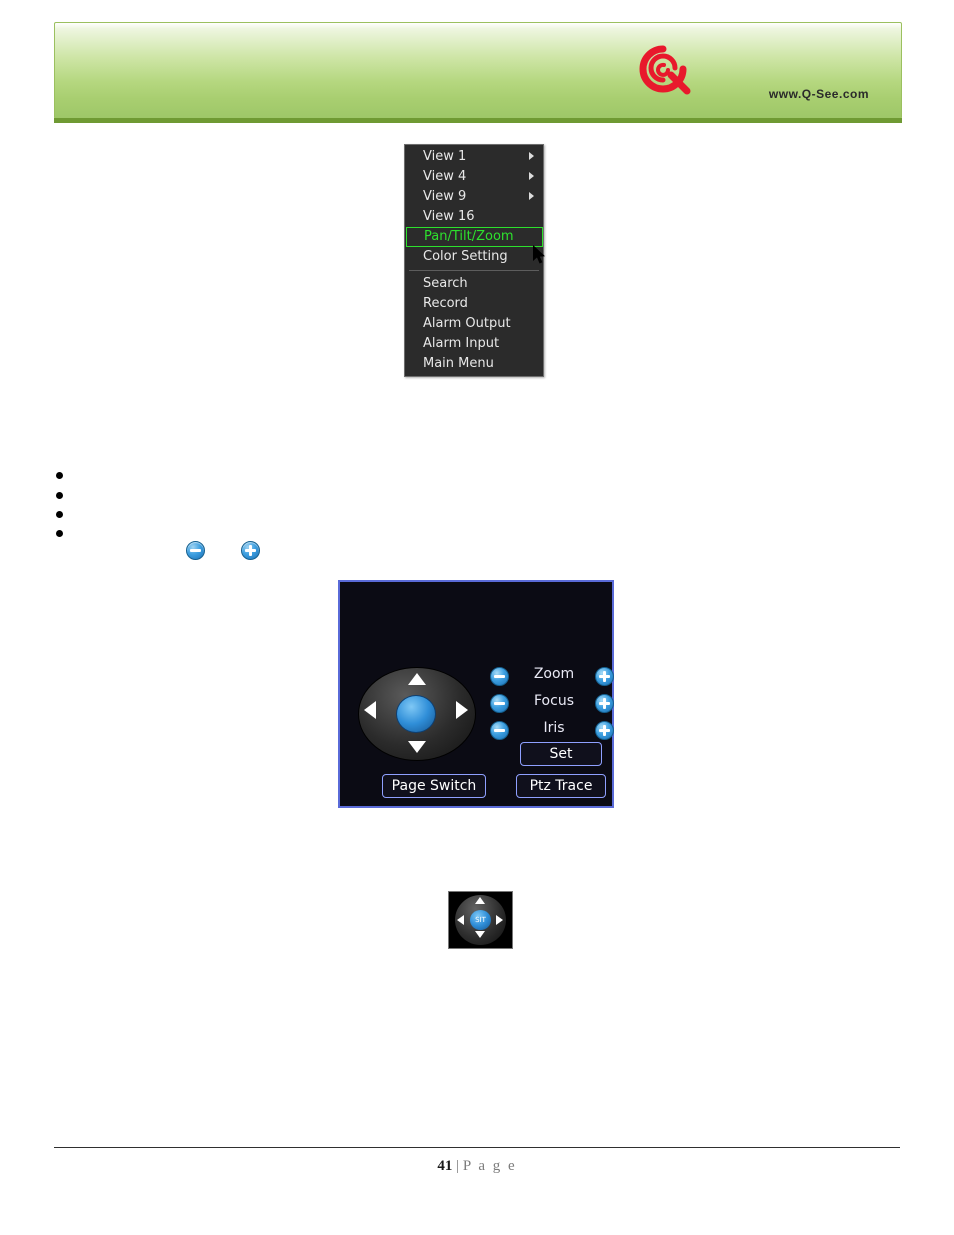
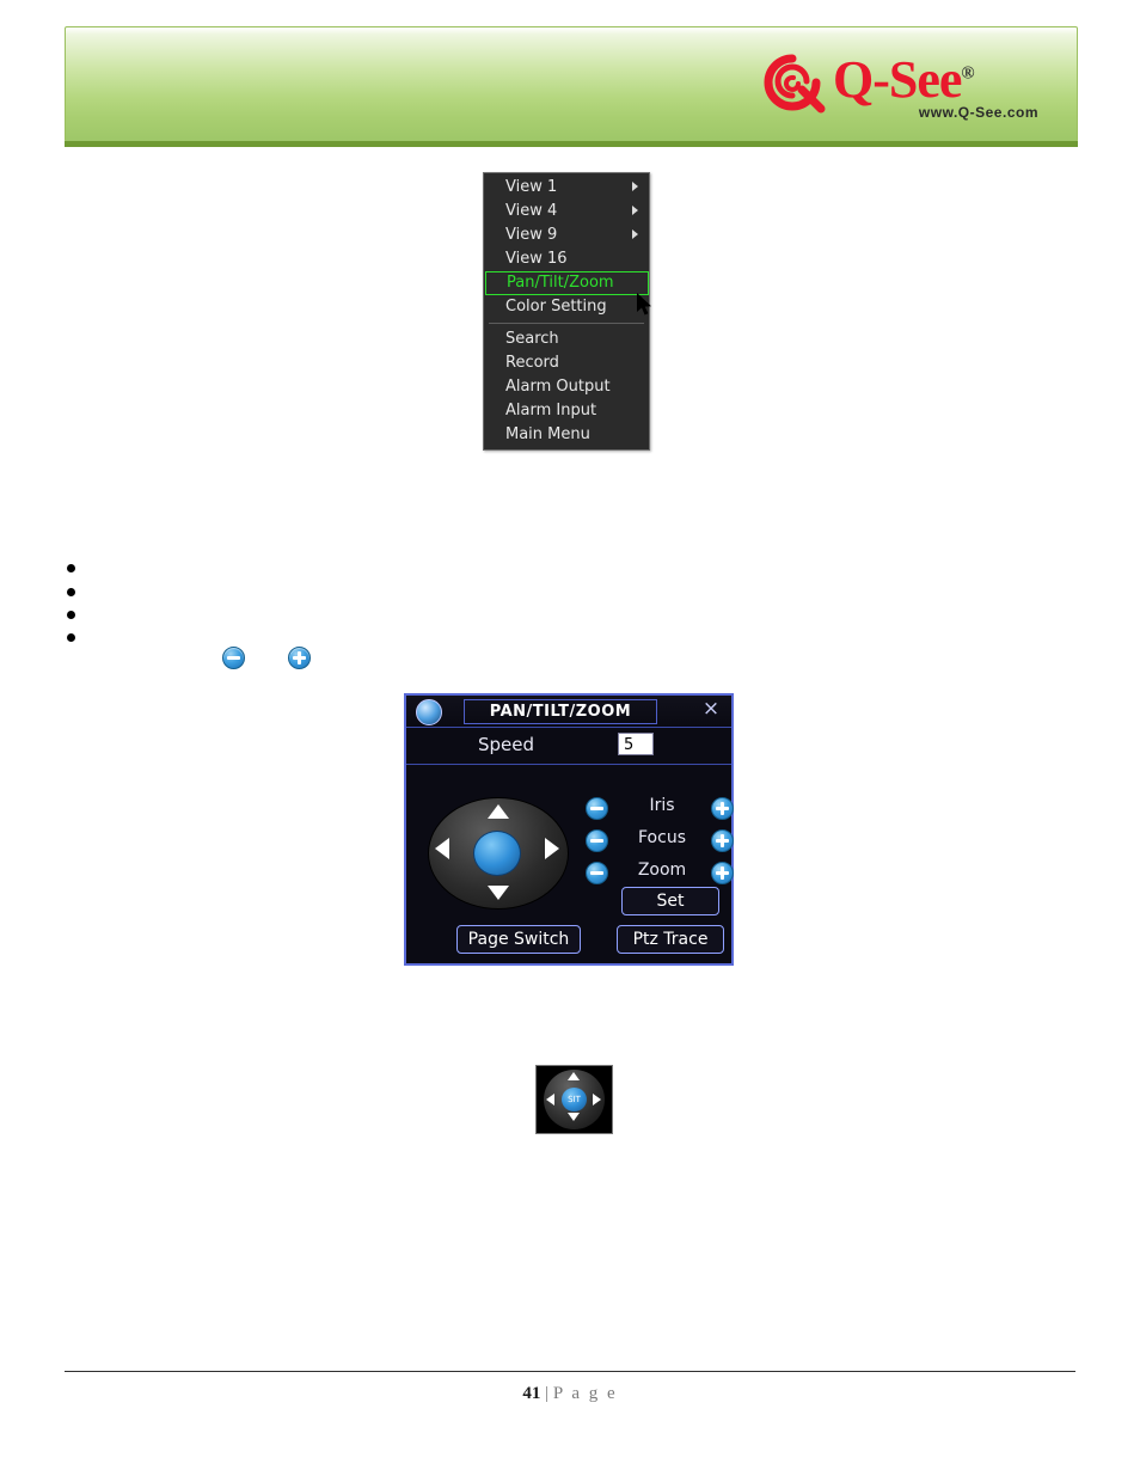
+ Q-See®
  www.Q-See.com
  View 1
  View 4
  View 9
  View 16
  Pan/Tilt/Zoom
  Color Setting
  Search
  Record
  Alarm Output
  Alarm Input
  Main Menu
+ PAN/TILT/ZOOM
+ ×
+ Speed
+ 5
- Zoom
+ Iris
  Focus
- Iris
+ Zoom
  Set
  Page Switch
  Ptz Trace
  SIT
  41 | P a g e
